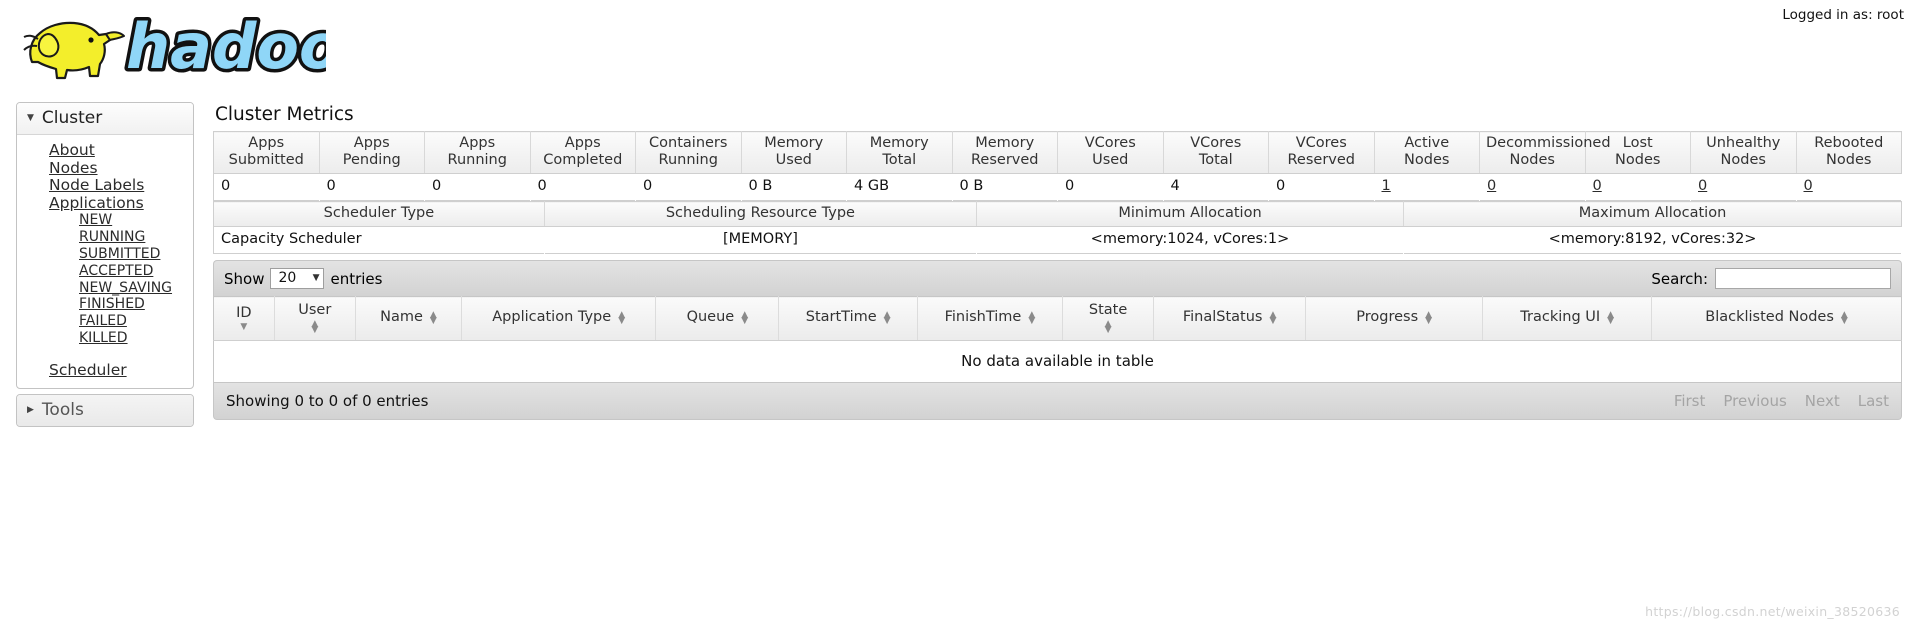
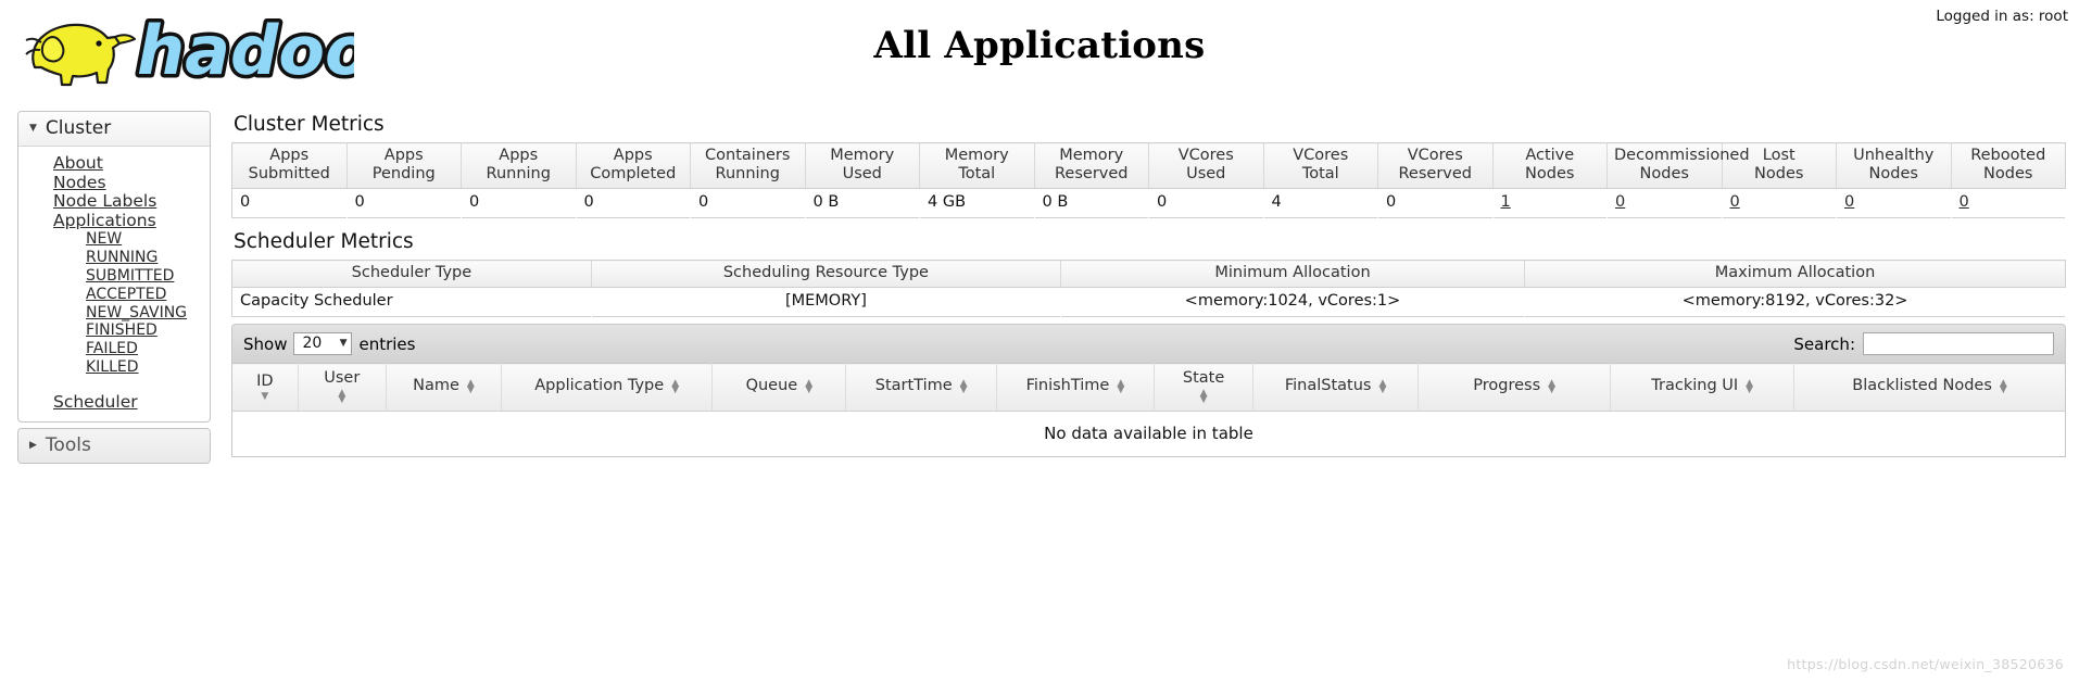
  hadoo
+ All Applications
  Logged in as: root
  ▼
  Cluster
  About
  Nodes
  Node Labels
  Applications
  NEW
  RUNNING
  SUBMITTED
  ACCEPTED
  NEW_SAVING
  FINISHED
  FAILED
  KILLED
  Scheduler
  ▶
  Tools
  Cluster Metrics
  Apps Submitted	Apps Pending	Apps Running	Apps Completed	Containers Running	Memory Used	Memory Total	Memory Reserved	VCores Used	VCores Total	VCores Reserved	Active Nodes	Decommissioned Nodes	Lost Nodes	Unhealthy Nodes	Rebooted Nodes
  0	0	0	0	0	0 B	4 GB	0 B	0	4	0	1	0	0	0	0
+ Scheduler Metrics
  Scheduler Type	Scheduling Resource Type	Minimum Allocation	Maximum Allocation
  Capacity Scheduler	[MEMORY]	<memory:1024, vCores:1>	<memory:8192, vCores:32>
  Show
  20
  ▼
  entries
  Search:
  ID ▼	User ▲▼	Name ▲▼	Application Type ▲▼	Queue ▲▼	StartTime ▲▼	FinishTime ▲▼	State ▲▼	FinalStatus ▲▼	Progress ▲▼	Tracking UI ▲▼	Blacklisted Nodes ▲▼
  No data available in table
- Showing 0 to 0 of 0 entries
- First
- Previous
- Next
- Last
  https://blog.csdn.net/weixin_38520636
